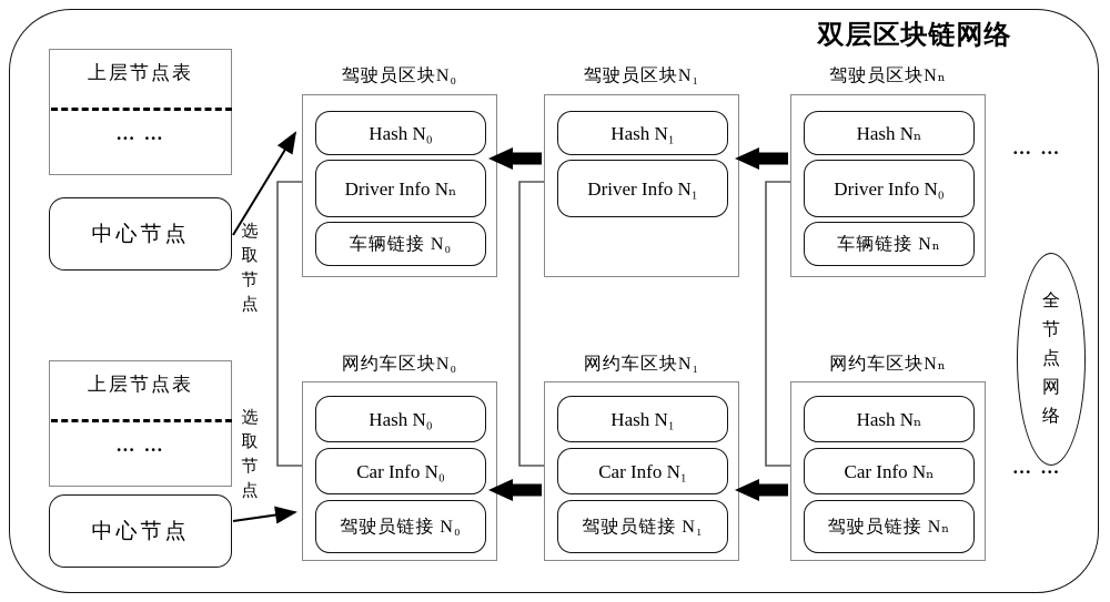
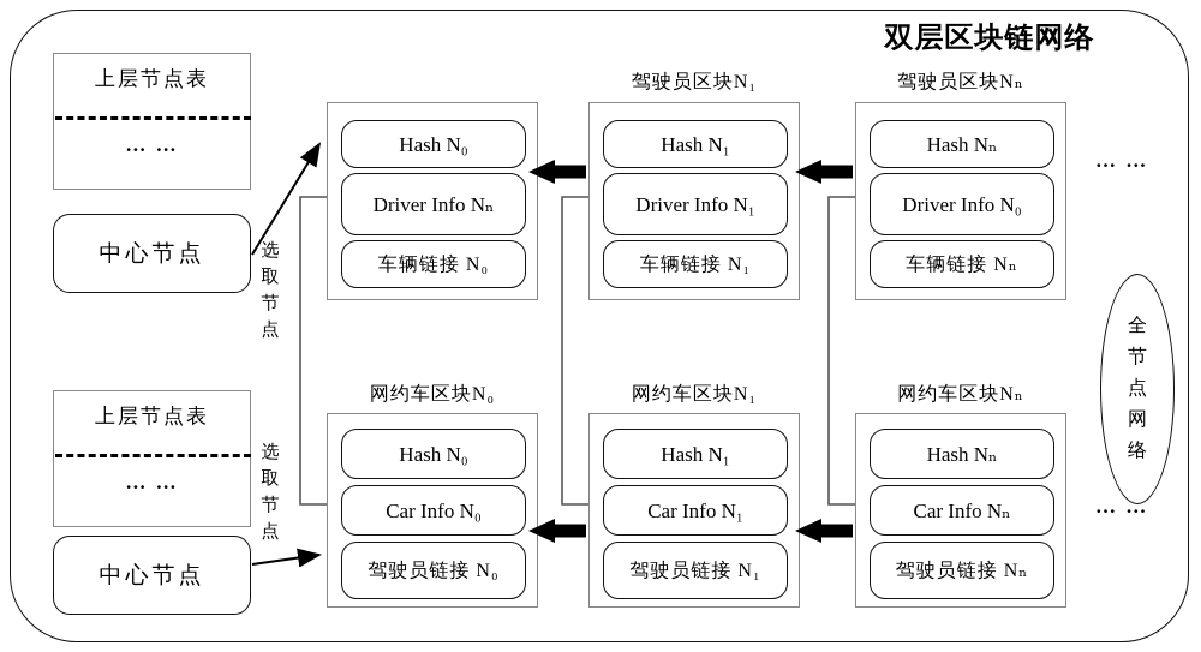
  双层区块链网络
  上层节点表
  … …
  中心节点
  选
  取
  节
  点
  上层节点表
  … …
  中心节点
  选
  取
  节
  点
- 驾驶员区块N₀
  Hash N₀
  Driver Info Nₙ
  车辆链接 N₀
  驾驶员区块N₁
  Hash N₁
  Driver Info N₁
+ 车辆链接 N₁
  驾驶员区块Nₙ
  Hash Nₙ
  Driver Info N₀
  车辆链接 Nₙ
  … …
  网约车区块N₀
  Hash N₀
  Car Info N₀
  驾驶员链接 N₀
  网约车区块N₁
  Hash N₁
  Car Info N₁
  驾驶员链接 N₁
  网约车区块Nₙ
  Hash Nₙ
  Car Info Nₙ
  驾驶员链接 Nₙ
  … …
  全
  节
  点
  网
  络
